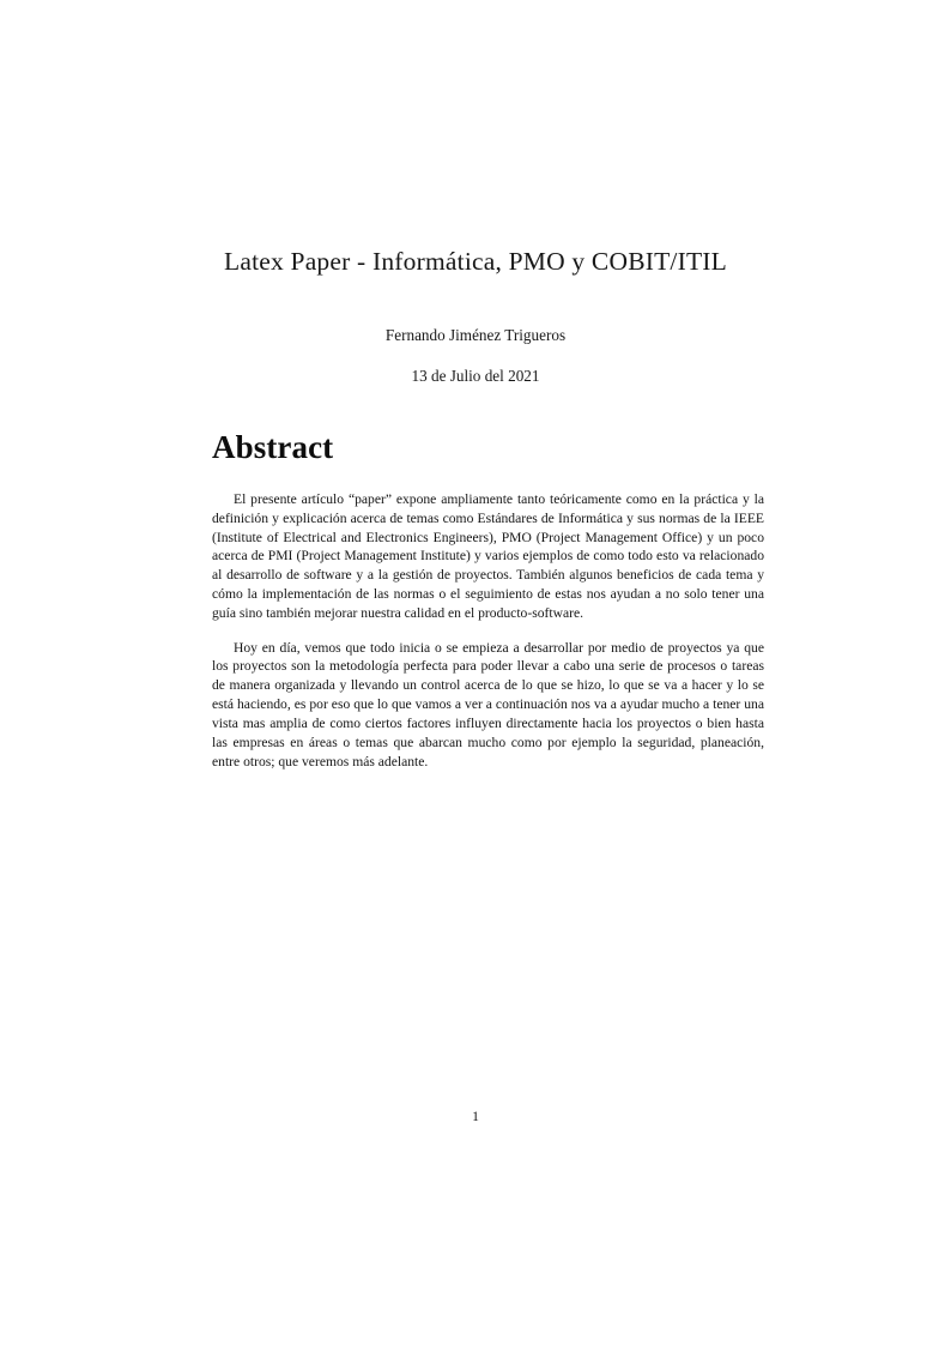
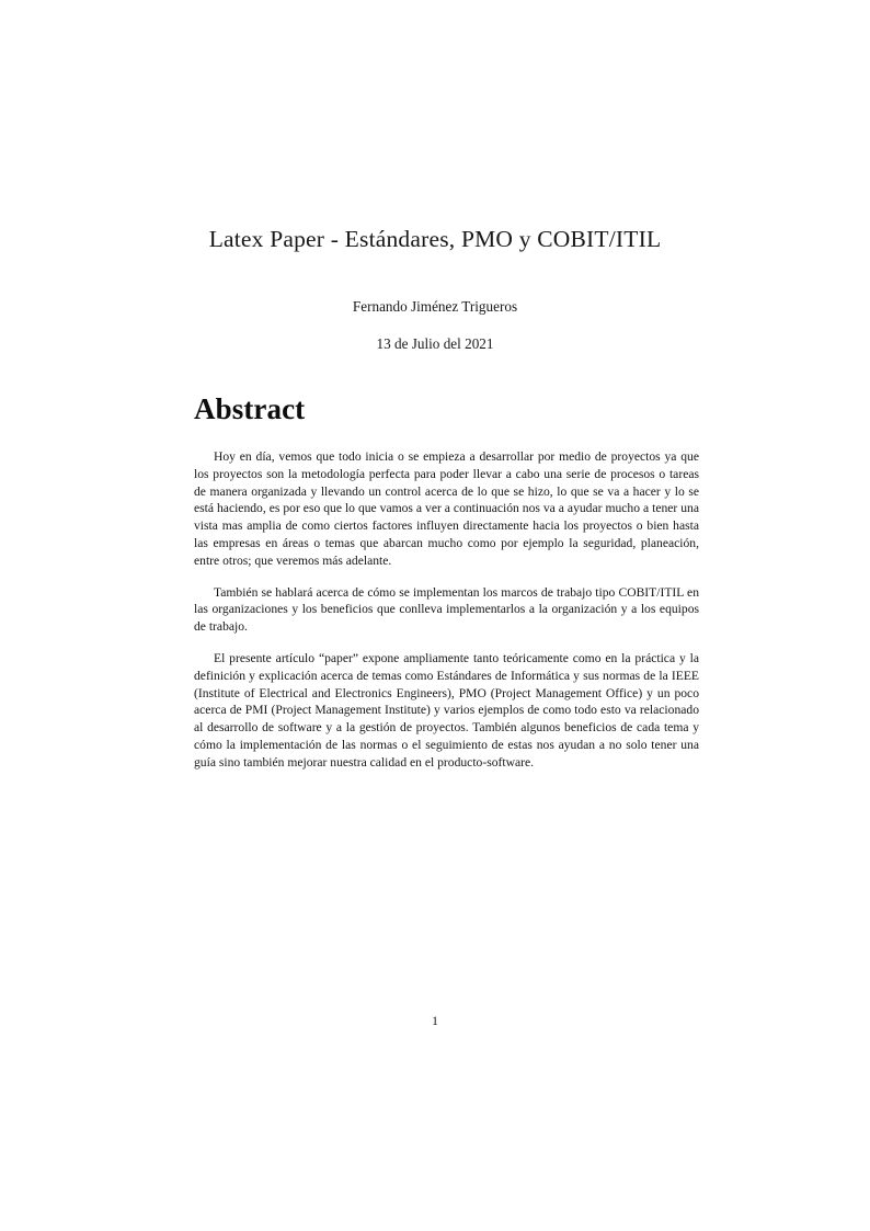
- Latex Paper - Informática, PMO y COBIT/ITIL
+ Latex Paper - Estándares, PMO y COBIT/ITIL
  Fernando Jiménez Trigueros
  13 de Julio del 2021
  Abstract
- El presente artículo “paper” expone ampliamente tanto teóricamente como en la práctica y la definición y explicación acerca de temas como Estándares de Informática y sus normas de la IEEE (Institute of Electrical and Electronics Engineers), PMO (Project Management Office) y un poco acerca de PMI (Project Management Institute) y varios ejemplos de como todo esto va relacionado al desarrollo de software y a la gestión de proyectos. También algunos beneficios de cada tema y cómo la implementación de las normas o el seguimiento de estas nos ayudan a no solo tener una guía sino también mejorar nuestra calidad en el producto-software.
+ Hoy en día, vemos que todo inicia o se empieza a desarrollar por medio de proyectos ya que los proyectos son la metodología perfecta para poder llevar a cabo una serie de procesos o tareas de manera organizada y llevando un control acerca de lo que se hizo, lo que se va a hacer y lo se está haciendo, es por eso que lo que vamos a ver a continuación nos va a ayudar mucho a tener una vista mas amplia de como ciertos factores influyen directamente hacia los proyectos o bien hasta las empresas en áreas o temas que abarcan mucho como por ejemplo la seguridad, planeación, entre otros; que veremos más adelante.
+ También se hablará acerca de cómo se implementan los marcos de trabajo tipo COBIT/ITIL en las organizaciones y los beneficios que conlleva implementarlos a la organización y a los equipos de trabajo.
- Hoy en día, vemos que todo inicia o se empieza a desarrollar por medio de proyectos ya que los proyectos son la metodología perfecta para poder llevar a cabo una serie de procesos o tareas de manera organizada y llevando un control acerca de lo que se hizo, lo que se va a hacer y lo se está haciendo, es por eso que lo que vamos a ver a continuación nos va a ayudar mucho a tener una vista mas amplia de como ciertos factores influyen directamente hacia los proyectos o bien hasta las empresas en áreas o temas que abarcan mucho como por ejemplo la seguridad, planeación, entre otros; que veremos más adelante.
+ El presente artículo “paper” expone ampliamente tanto teóricamente como en la práctica y la definición y explicación acerca de temas como Estándares de Informática y sus normas de la IEEE (Institute of Electrical and Electronics Engineers), PMO (Project Management Office) y un poco acerca de PMI (Project Management Institute) y varios ejemplos de como todo esto va relacionado al desarrollo de software y a la gestión de proyectos. También algunos beneficios de cada tema y cómo la implementación de las normas o el seguimiento de estas nos ayudan a no solo tener una guía sino también mejorar nuestra calidad en el producto-software.
  1
